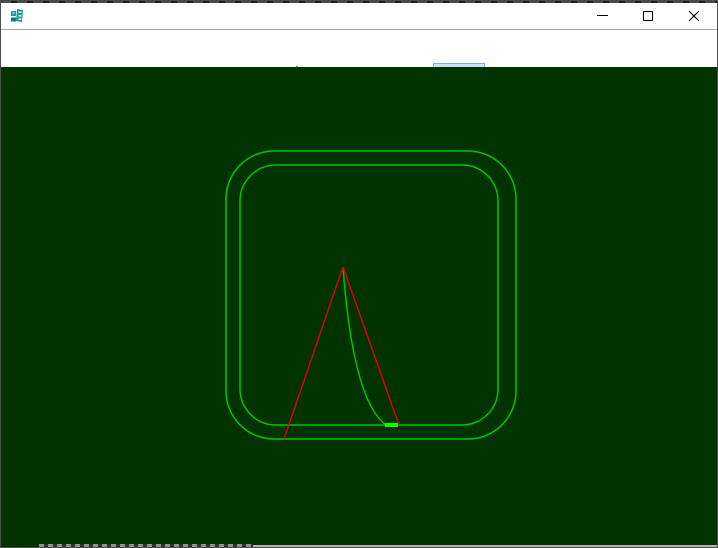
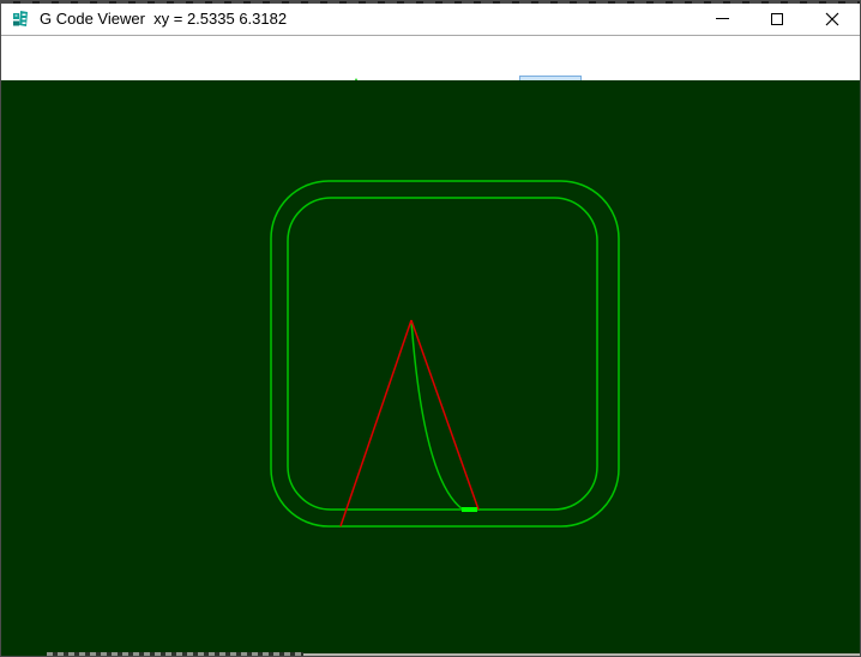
+ G Code Viewer xy = 2.5335 6.3182
